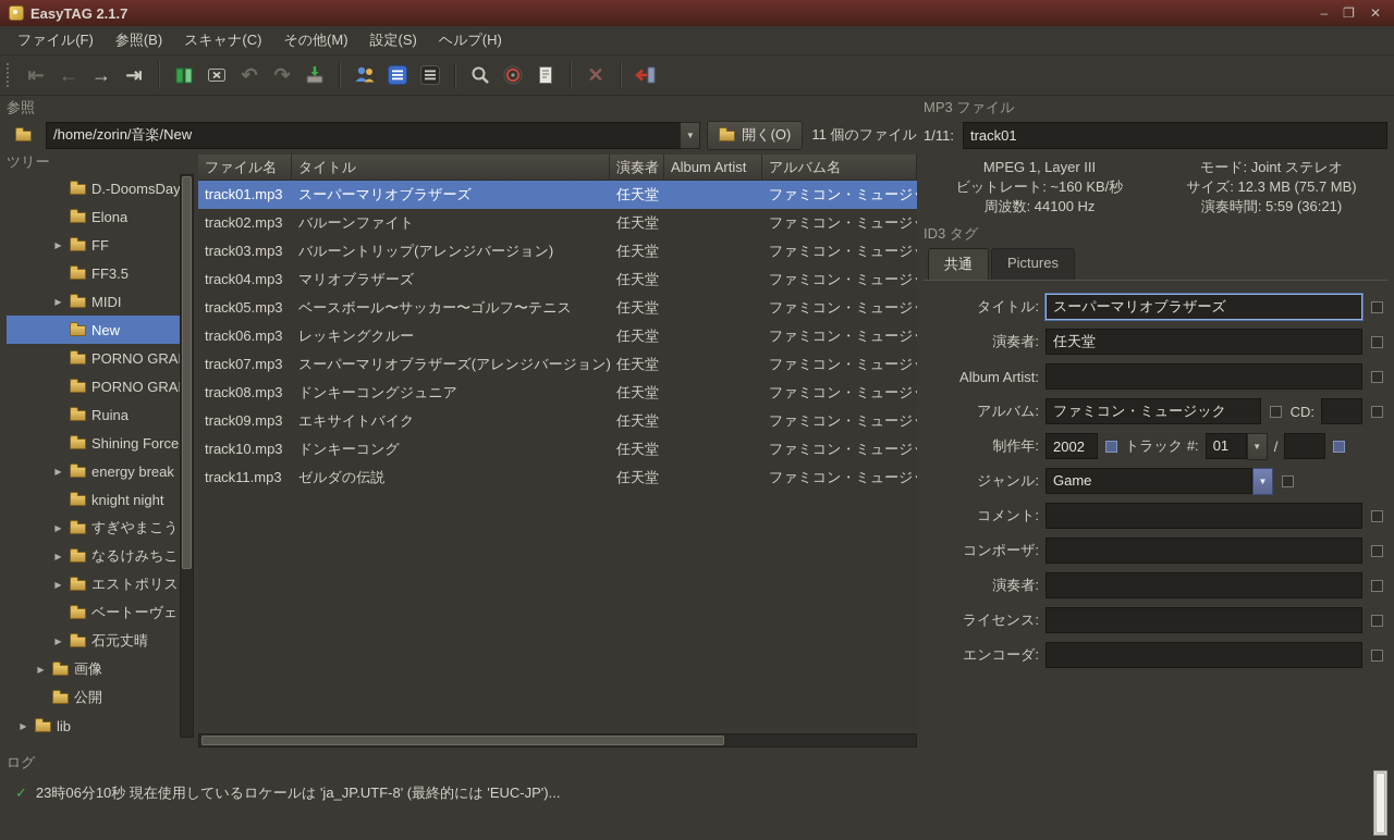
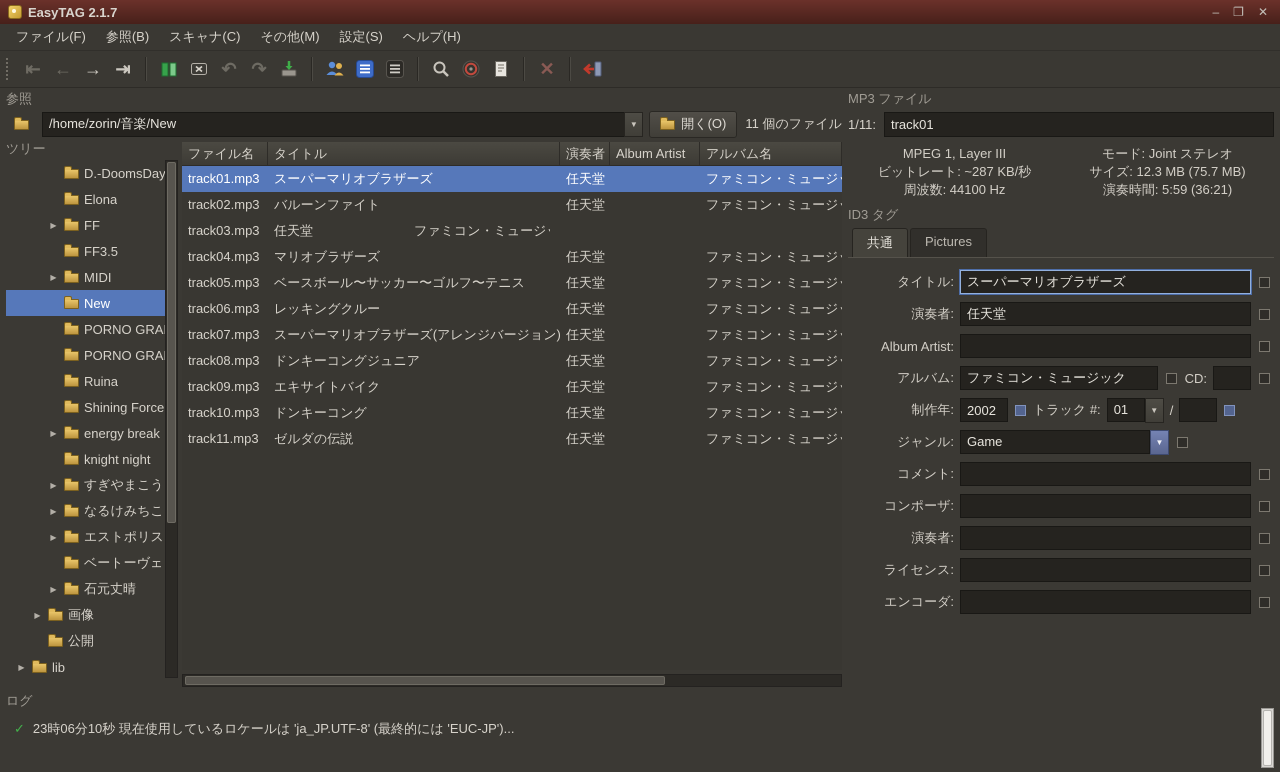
  EasyTAG 2.1.7
  –
  ❐
  ✕
  ファイル(F)
  参照(B)
  スキャナ(C)
  その他(M)
  設定(S)
  ヘルプ(H)
  ⇤
  ←
  →
  ⇥
  ↶
  ↷
  ✕
  参照
  /home/zorin/音楽/New
  ▼
  開く(O)
  11 個のファイル
  ツリー
  D.-DoomsDay
  Elona
  ▶
  FF
  FF3.5
  ▶
  MIDI
  New
  PORNO GRA
  PORNO GRA
  Ruina
  Shining Force
  ▶
  energy break
  knight night
  ▶
  すぎやまこう
  ▶
  なるけみちこ
  ▶
  エストポリス
  ベートーヴェ
  ▶
  石元丈晴
  ▶
  画像
  公開
  ▶
  lib
  ファイル名
  タイトル
  演奏者
  Album Artist
  アルバム名
  track01.mp3
  スーパーマリオブラザーズ
  任天堂
  ファミコン・ミュージ
  track02.mp3
  バルーンファイト
  任天堂
  ファミコン・ミュージ
  track03.mp3
- バルーントリップ(アレンジバージョン)
  任天堂
  ファミコン・ミュージ
  track04.mp3
  マリオブラザーズ
  任天堂
  ファミコン・ミュージ
  track05.mp3
  ベースボール〜サッカー〜ゴルフ〜テニス
  任天堂
  ファミコン・ミュージ
  track06.mp3
  レッキングクルー
  任天堂
  ファミコン・ミュージ
  track07.mp3
  スーパーマリオブラザーズ(アレンジバージョン)
  任天堂
  ファミコン・ミュージ
  track08.mp3
  ドンキーコングジュニア
  任天堂
  ファミコン・ミュージ
  track09.mp3
  エキサイトバイク
  任天堂
  ファミコン・ミュージ
  track10.mp3
  ドンキーコング
  任天堂
  ファミコン・ミュージ
  track11.mp3
  ゼルダの伝説
  任天堂
  ファミコン・ミュージ
  MP3 ファイル
  1/11:
  track01
  MPEG 1, Layer III
- ビットレート: ~160 KB/秒
+ ビットレート: ~287 KB/秒
  周波数: 44100 Hz
  モード: Joint ステレオ
  サイズ: 12.3 MB (75.7 MB)
  演奏時間: 5:59 (36:21)
  ID3 タグ
  共通
  Pictures
  タイトル:
  スーパーマリオブラザーズ
  演奏者:
  任天堂
  Album Artist:
  アルバム:
  ファミコン・ミュージック
  CD:
  制作年:
  2002
  トラック #:
  01
  ▼
  /
  ジャンル:
  Game
  ▼
  コメント:
  コンポーザ:
  演奏者:
  ライセンス:
  エンコーダ:
  ログ
  ✓
  23時06分10秒 現在使用しているロケールは 'ja_JP.UTF-8' (最終的には 'EUC-JP')...
